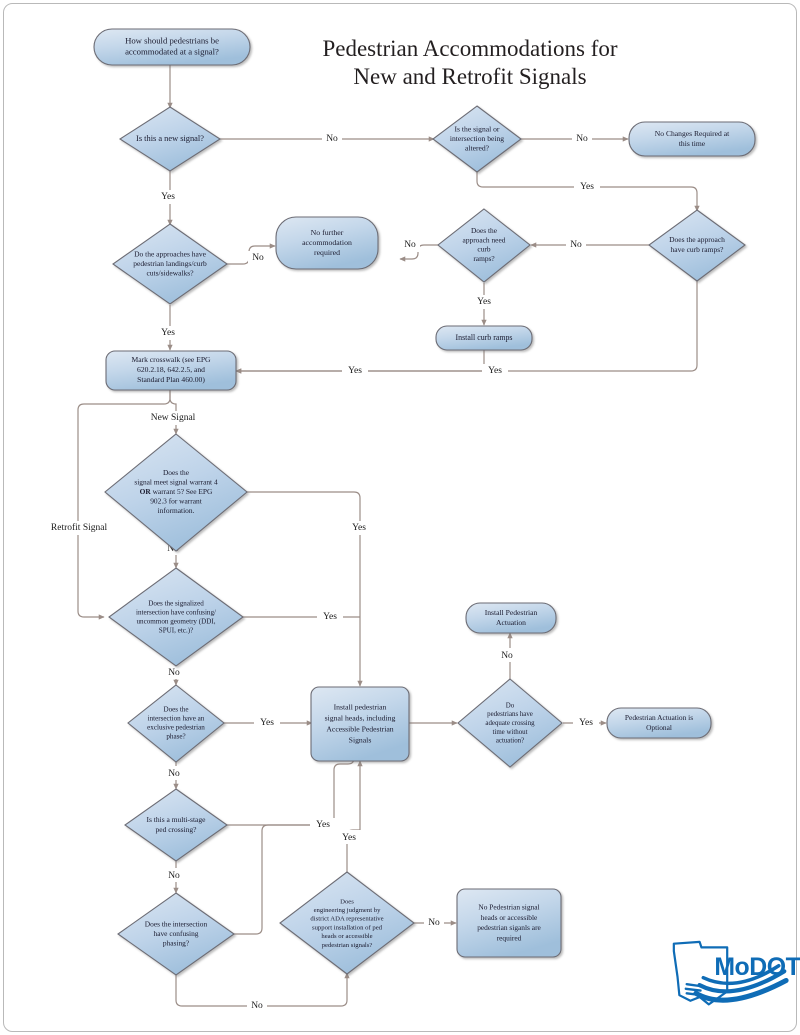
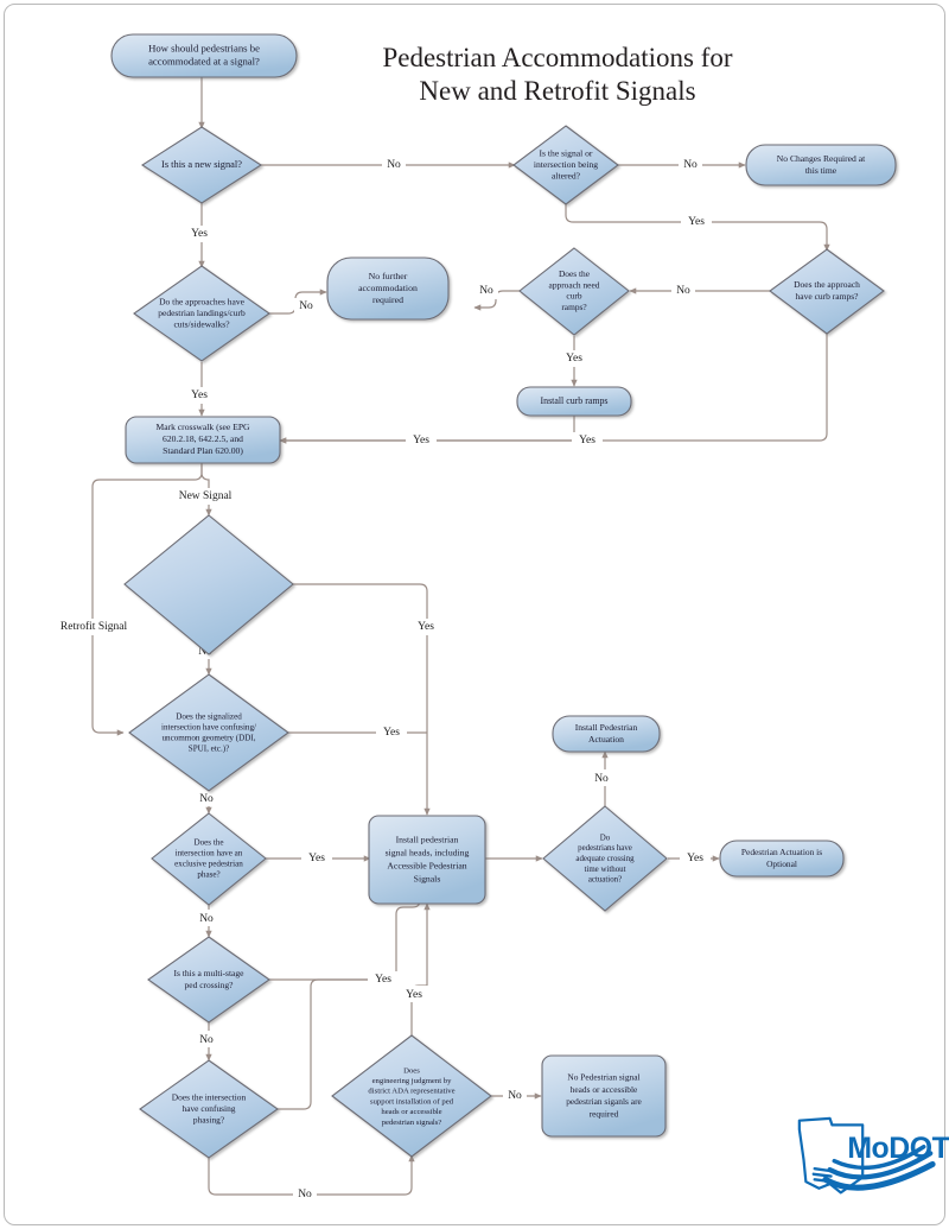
  Pedestrian Accommodations for
  New and Retrofit Signals
  No
  Yes
  No
  Yes
  No
  No
  No
  Yes
  Yes
  Yes
  Yes
  New Signal
  Retrofit Signal
  Yes
  Yes
  No
  Yes
  No
  No
  Yes
  Yes
  No
  Yes
  No
  No
  How should pedestrians be accommodated at a signal?
  Is this a new signal?
  Is the signal or intersection being altered?
  No Changes Required at this time
  Do the approaches have pedestrian landings/curb cuts/sidewalks?
  No further accommodation required
  Does the approach need curb ramps?
  Does the approach have curb ramps?
  Install curb ramps
- Mark crosswalk (see EPG 620.2.18, 642.2.5, and Standard Plan 460.00)
+ Mark crosswalk (see EPG 620.2.18, 642.2.5, and Standard Plan 620.00)
- Does the signal meet signal warrant 4 OR warrant 5? See EPG 902.3 for warrant information.
  Does the signalized intersection have confusing/ uncommon geometry (DDI, SPUI, etc.)?
  Does the intersection have an exclusive pedestrian phase?
  Install pedestrian signal heads, including Accessible Pedestrian Signals
  Install Pedestrian Actuation
  Pedestrian Actuation is Optional
  Is this a multi-stage ped crossing?
  Does the intersection have confusing phasing?
  No Pedestrian signal heads or accessible pedestrian siganls are required
  MoDT
